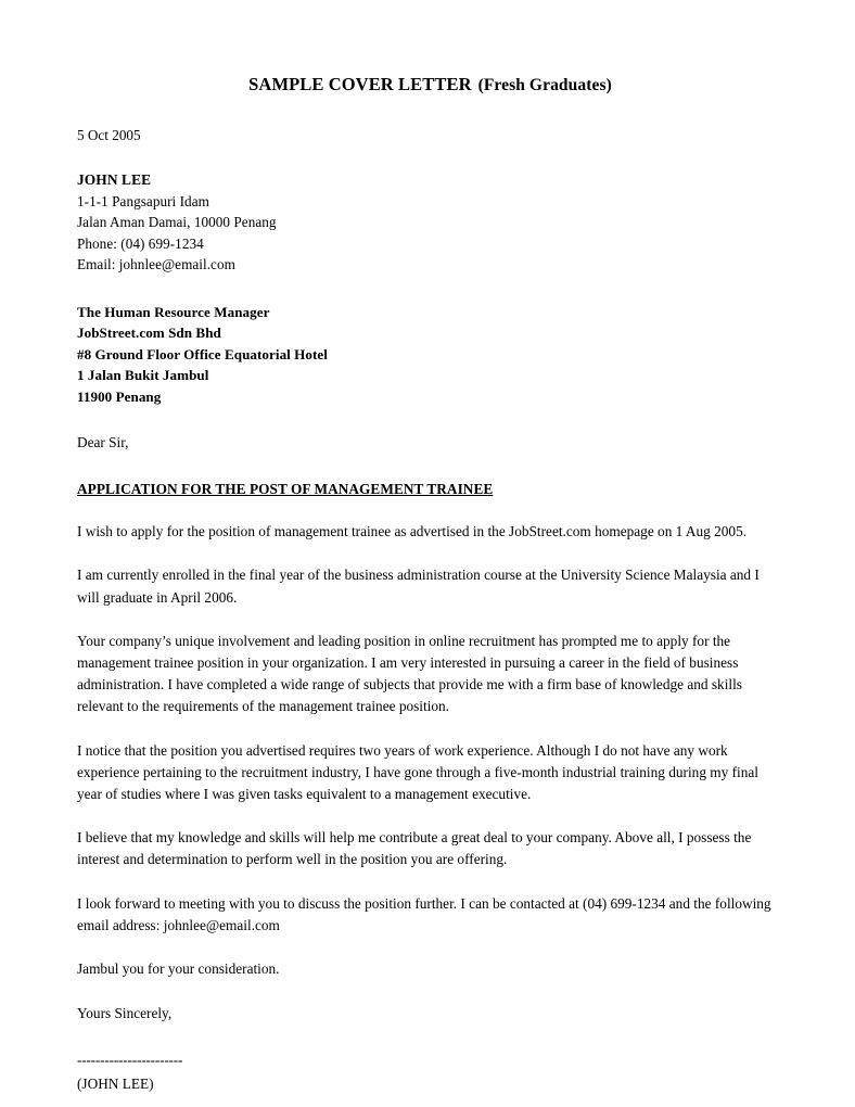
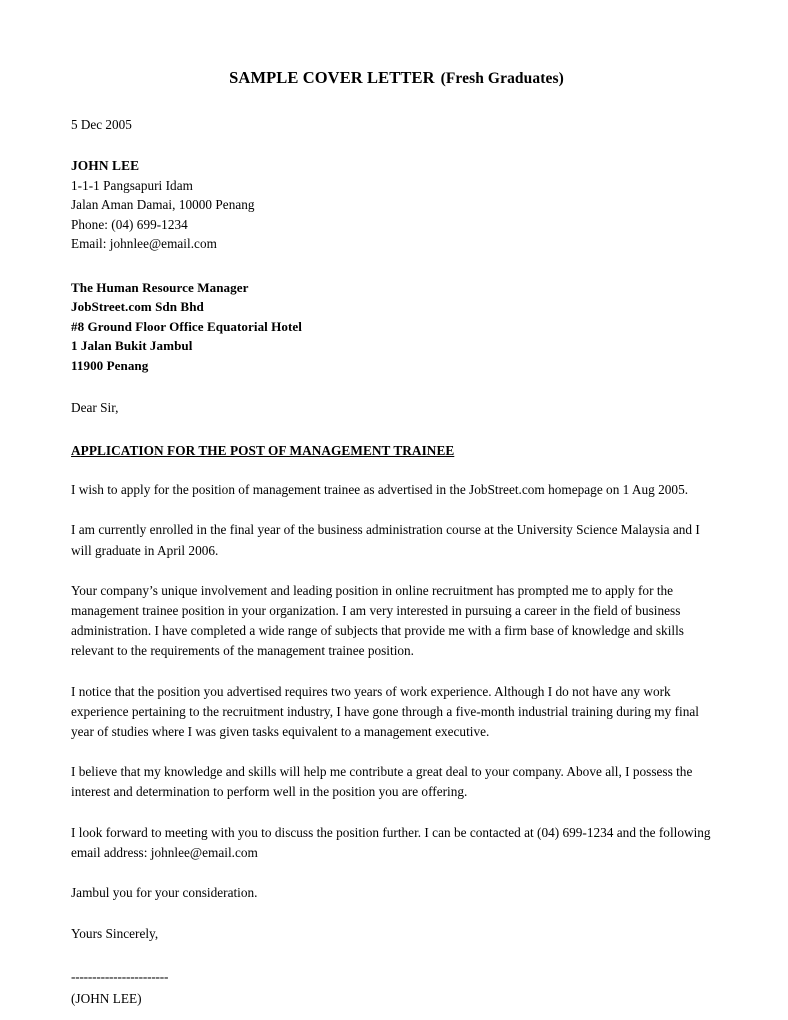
  SAMPLE COVER LETTER (Fresh Graduates)
- 5 Oct 2005
+ 5 Dec 2005
  JOHN LEE
  1-1-1 Pangsapuri Idam
  Jalan Aman Damai, 10000 Penang
  Phone: (04) 699-1234
  Email: johnlee@email.com
  The Human Resource Manager
  JobStreet.com Sdn Bhd
  #8 Ground Floor Office Equatorial Hotel
  1 Jalan Bukit Jambul
  11900 Penang
  Dear Sir,
  APPLICATION FOR THE POST OF MANAGEMENT TRAINEE
  I wish to apply for the position of management trainee as advertised in the JobStreet.com homepage on 1 Aug 2005.
  I am currently enrolled in the final year of the business administration course at the University Science Malaysia and I will graduate in April 2006.
  Your company’s unique involvement and leading position in online recruitment has prompted me to apply for the management trainee position in your organization. I am very interested in pursuing a career in the field of business administration. I have completed a wide range of subjects that provide me with a firm base of knowledge and skills relevant to the requirements of the management trainee position.
  I notice that the position you advertised requires two years of work experience. Although I do not have any work experience pertaining to the recruitment industry, I have gone through a five-month industrial training during my final year of studies where I was given tasks equivalent to a management executive.
  I believe that my knowledge and skills will help me contribute a great deal to your company. Above all, I possess the interest and determination to perform well in the position you are offering.
  I look forward to meeting with you to discuss the position further. I can be contacted at (04) 699-1234 and the following email address: johnlee@email.com
  Jambul you for your consideration.
  Yours Sincerely,
  -----------------------
  (JOHN LEE)
